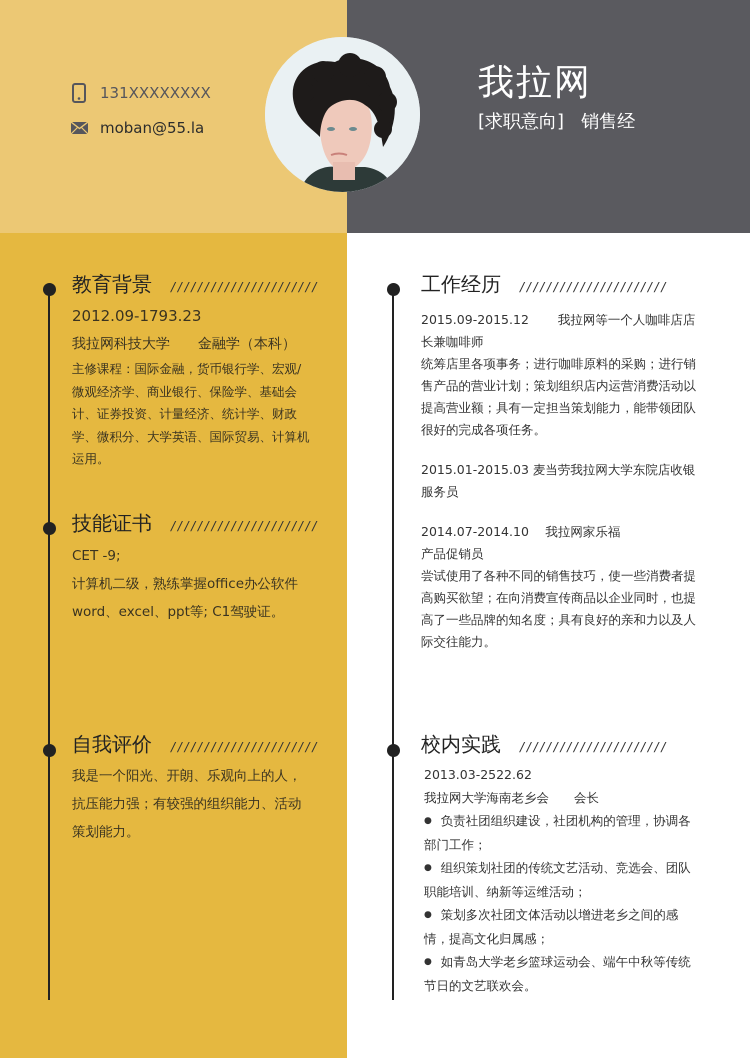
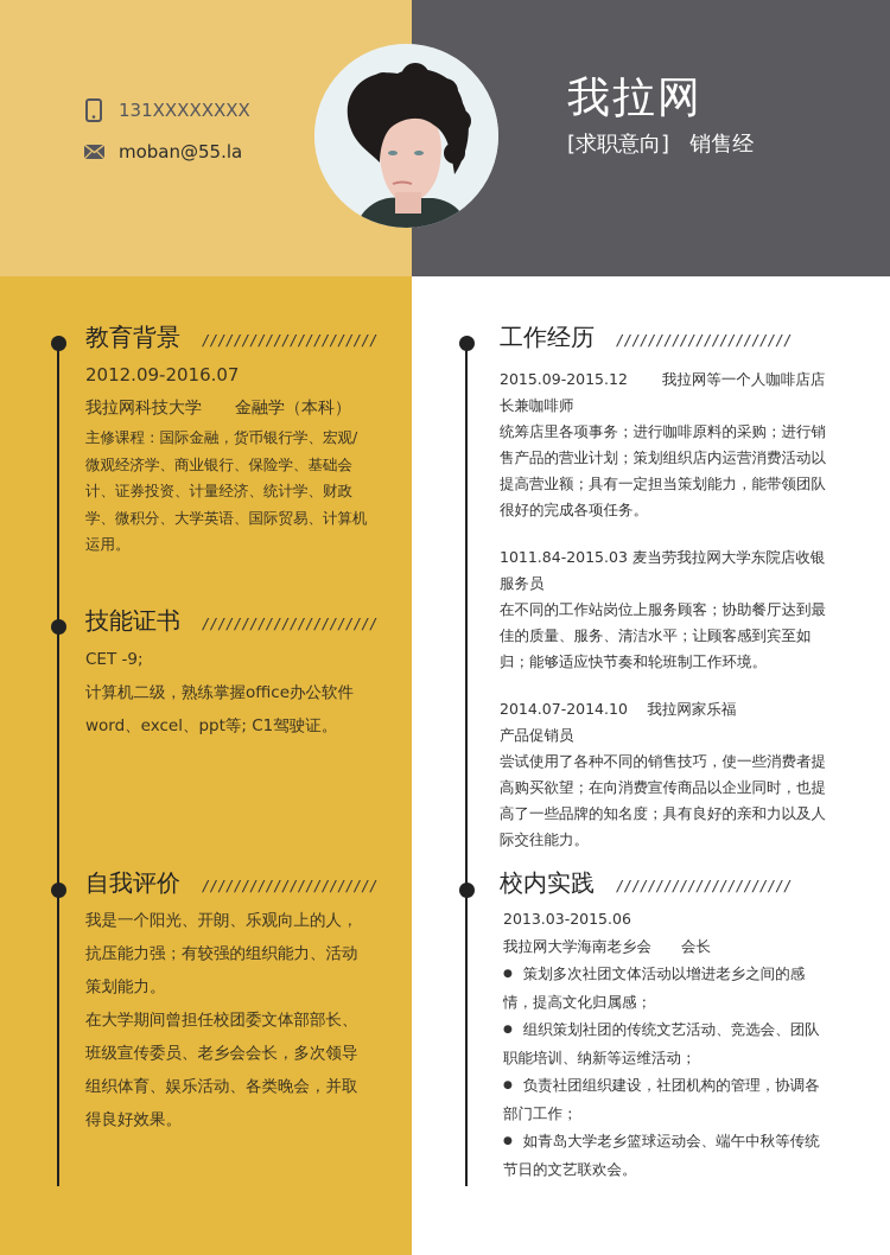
  131XXXXXXXX
  moban@55.la
  我拉网
  [求职意向] 销售经
  教育背景
  //////////////////////
- 2012.09-1793.23
+ 2012.09-2016.07
  我拉网科技大学 金融学（本科）
  主修课程：国际金融，货币银行学、宏观/微观经济学、商业银行、保险学、基础会计、证券投资、计量经济、统计学、财政学、微积分、大学英语、国际贸易、计算机运用。
  技能证书
  //////////////////////
  CET -9;
  计算机二级，熟练掌握office办公软件word、excel、ppt等; C1驾驶证。
  自我评价
  //////////////////////
  我是一个阳光、开朗、乐观向上的人，抗压能力强；有较强的组织能力、活动策划能力。
+ 在大学期间曾担任校团委文体部部长、班级宣传委员、老乡会会长，多次领导组织体育、娱乐活动、各类晚会，并取得良好效果。
  工作经历
  //////////////////////
  2015.09-2015.12 我拉网等一个人咖啡店店长兼咖啡师
  统筹店里各项事务；进行咖啡原料的采购；进行销售产品的营业计划；策划组织店内运营消费活动以提高营业额；具有一定担当策划能力，能带领团队很好的完成各项任务。
- 2015.01-2015.03 麦当劳我拉网大学东院店收银服务员
+ 1011.84-2015.03 麦当劳我拉网大学东院店收银服务员
+ 在不同的工作站岗位上服务顾客；协助餐厅达到最佳的质量、服务、清洁水平；让顾客感到宾至如归；能够适应快节奏和轮班制工作环境。
  2014.07-2014.10 我拉网家乐福
  产品促销员
  尝试使用了各种不同的销售技巧，使一些消费者提高购买欲望；在向消费宣传商品以企业同时，也提高了一些品牌的知名度；具有良好的亲和力以及人际交往能力。
  校内实践
  //////////////////////
- 2013.03-2522.62
+ 2013.03-2015.06
  我拉网大学海南老乡会 会长
- 负责社团组织建设，社团机构的管理，协调各部门工作；
+ 策划多次社团文体活动以增进老乡之间的感情，提高文化归属感；
  组织策划社团的传统文艺活动、竞选会、团队职能培训、纳新等运维活动；
- 策划多次社团文体活动以增进老乡之间的感情，提高文化归属感；
+ 负责社团组织建设，社团机构的管理，协调各部门工作；
  如青岛大学老乡篮球运动会、端午中秋等传统节日的文艺联欢会。
